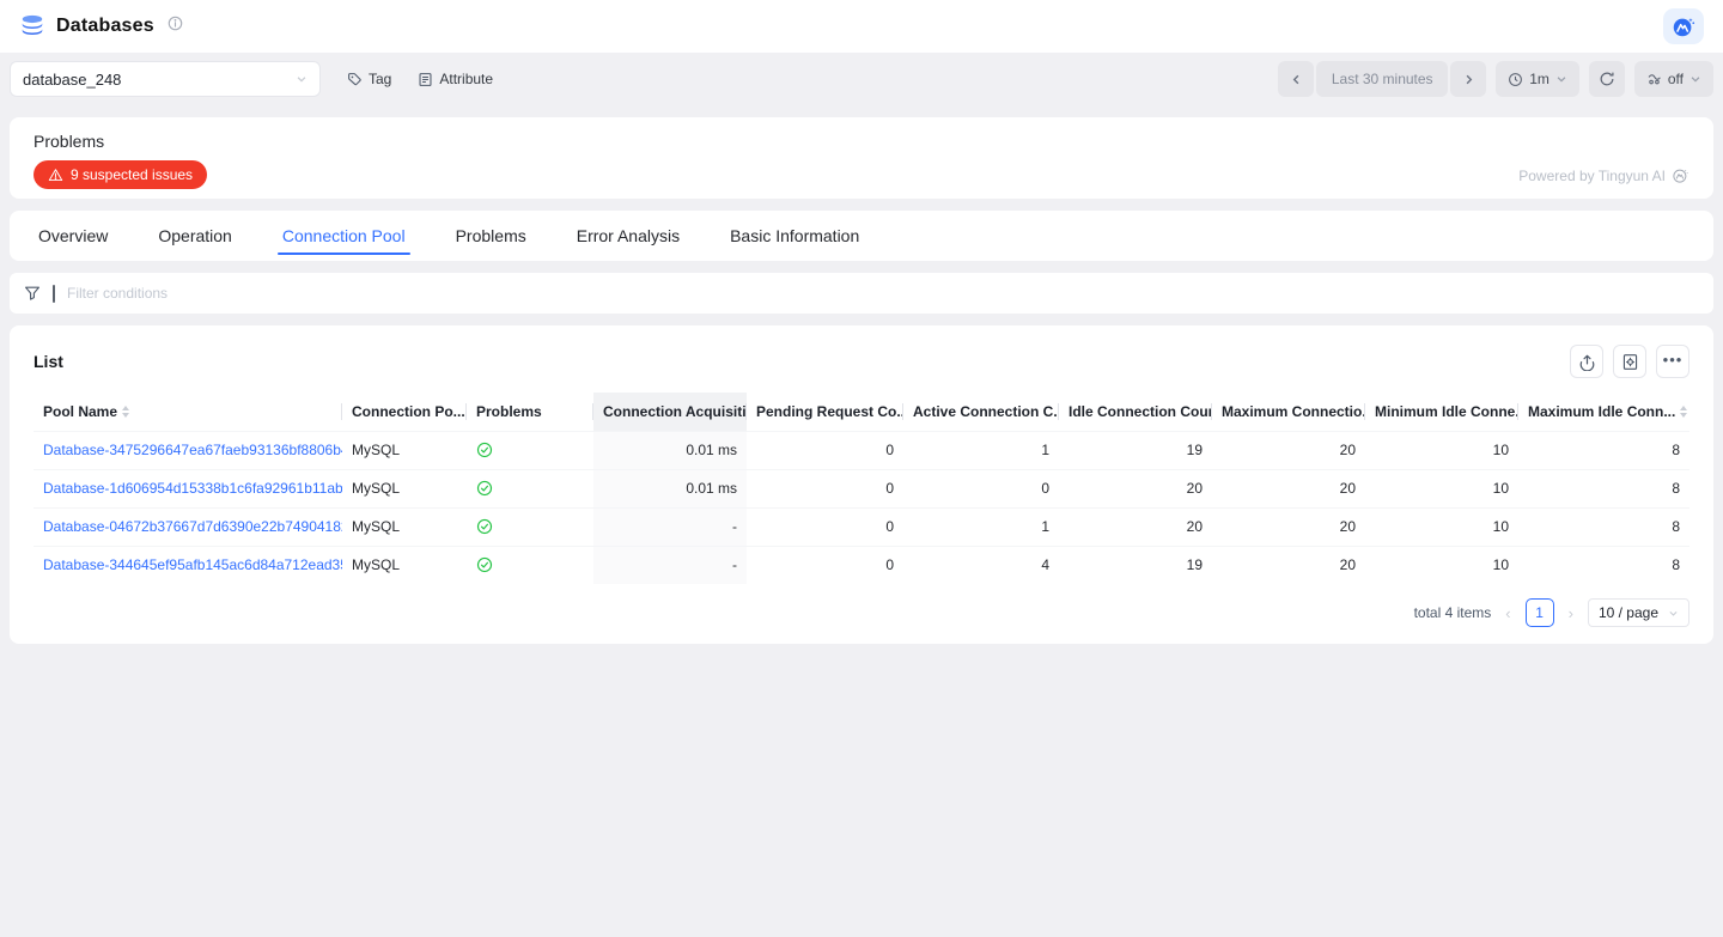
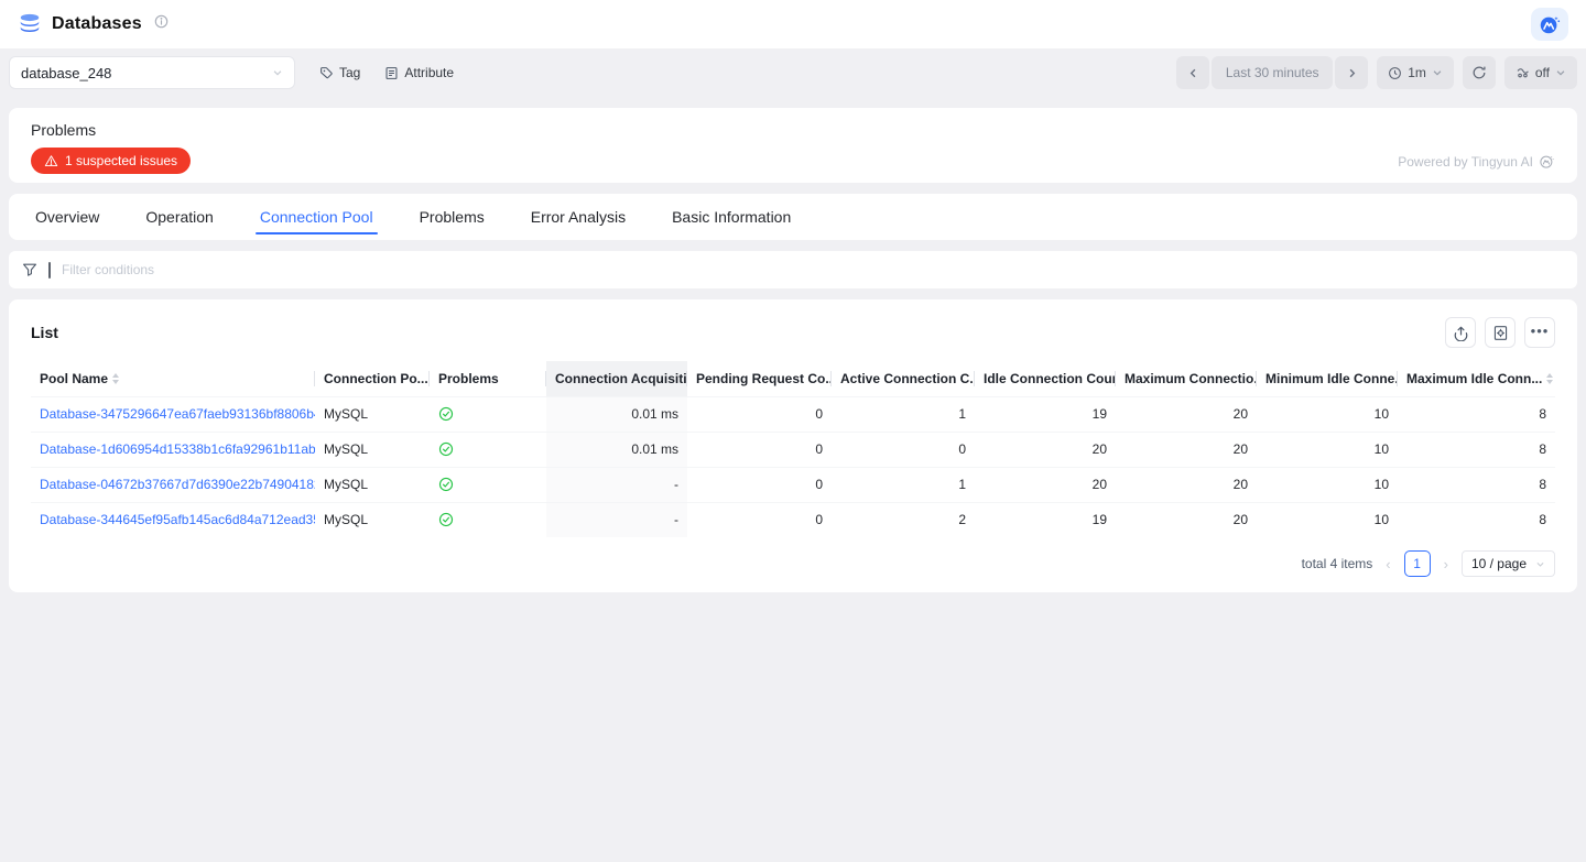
  Databases
  database_248
  Tag
  Attribute
  Last 30 minutes
  1m
  off
  Problems
- 9 suspected issues
+ 1 suspected issues
  Powered by Tingyun AI
  Overview
  Operation
  Connection Pool
  Problems
  Error Analysis
  Basic Information
  Filter conditions
  List
  •••
  Pool Name	Connection Po...	Problems	Connection Acquisiti	Pending Request Co.	Active Connection C.	Idle Connection Cou	Maximum Connectio	Minimum Idle Conne	Maximum Idle Conn...
  Database-3475296647ea67faeb93136bf8806b	MySQL		0.01 ms	0	1	19	20	10	8
  Database-1d606954d15338b1c6fa92961b11ab	MySQL		0.01 ms	0	0	20	20	10	8
  Database-04672b37667d7d6390e22b7490418	MySQL		-	0	1	20	20	10	8
- Database-344645ef95afb145ac6d84a712ead3	MySQL		-	0	4	19	20	10	8
+ Database-344645ef95afb145ac6d84a712ead3	MySQL		-	0	2	19	20	10	8
  total 4 items
  ‹
  1
  ›
  10 / page
